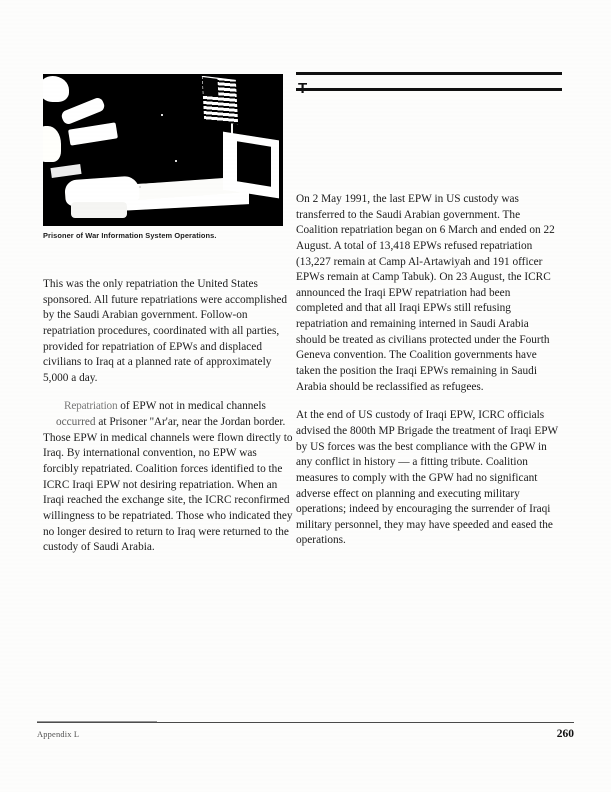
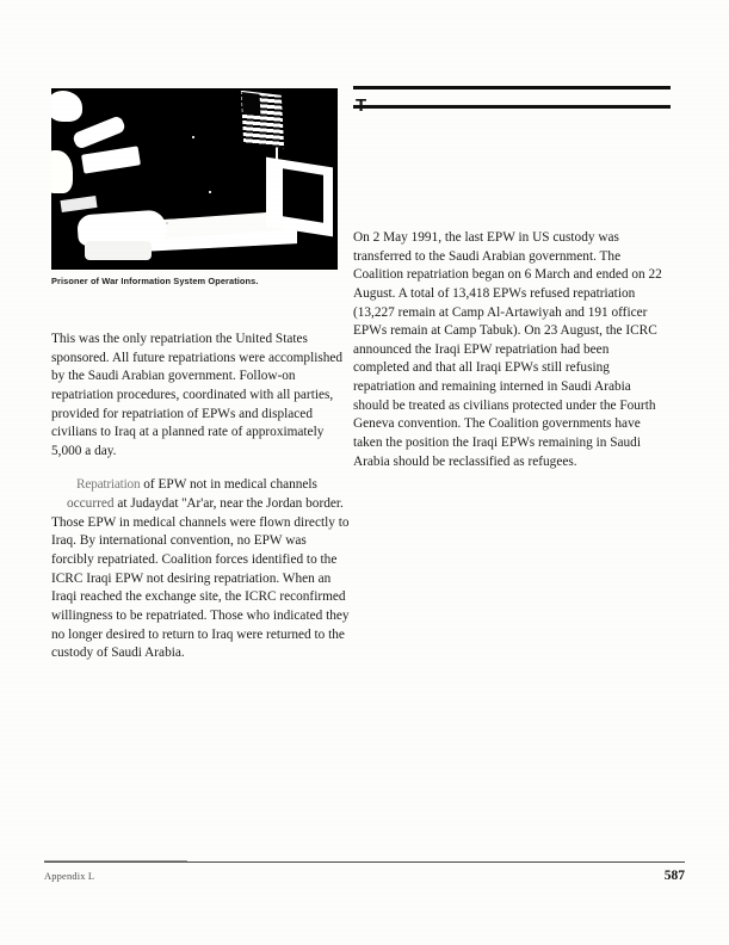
  Prisoner of War Information System Operations.
  T
  This was the only repatriation the United States sponsored. All future repatriations were accomplished by the Saudi Arabian government. Follow-on repatriation procedures, coordinated with all parties, provided for repatriation of EPWs and displaced civilians to Iraq at a planned rate of approximately 5,000 a day.
- Repatriation of EPW not in medical channels occurred at Prisoner ''Ar'ar, near the Jordan border. Those EPW in medical channels were flown directly to Iraq. By international convention, no EPW was forcibly repatriated. Coalition forces identified to the ICRC Iraqi EPW not desiring repatriation. When an Iraqi reached the exchange site, the ICRC reconfirmed willingness to be repatriated. Those who indicated they no longer desired to return to Iraq were returned to the custody of Saudi Arabia.
+ Repatriation of EPW not in medical channels occurred at Judaydat ''Ar'ar, near the Jordan border. Those EPW in medical channels were flown directly to Iraq. By international convention, no EPW was forcibly repatriated. Coalition forces identified to the ICRC Iraqi EPW not desiring repatriation. When an Iraqi reached the exchange site, the ICRC reconfirmed willingness to be repatriated. Those who indicated they no longer desired to return to Iraq were returned to the custody of Saudi Arabia.
  On 2 May 1991, the last EPW in US custody was transferred to the Saudi Arabian government. The Coalition repatriation began on 6 March and ended on 22 August. A total of 13,418 EPWs refused repatriation (13,227 remain at Camp Al-Artawiyah and 191 officer EPWs remain at Camp Tabuk). On 23 August, the ICRC announced the Iraqi EPW repatriation had been completed and that all Iraqi EPWs still refusing repatriation and remaining interned in Saudi Arabia should be treated as civilians protected under the Fourth Geneva convention. The Coalition governments have taken the position the Iraqi EPWs remaining in Saudi Arabia should be reclassified as refugees.
- At the end of US custody of Iraqi EPW, ICRC officials advised the 800th MP Brigade the treatment of Iraqi EPW by US forces was the best compliance with the GPW in any conflict in history — a fitting tribute. Coalition measures to comply with the GPW had no significant adverse effect on planning and executing military operations; indeed by encouraging the surrender of Iraqi military personnel, they may have speeded and eased the operations.
  Appendix L
- 260
+ 587
